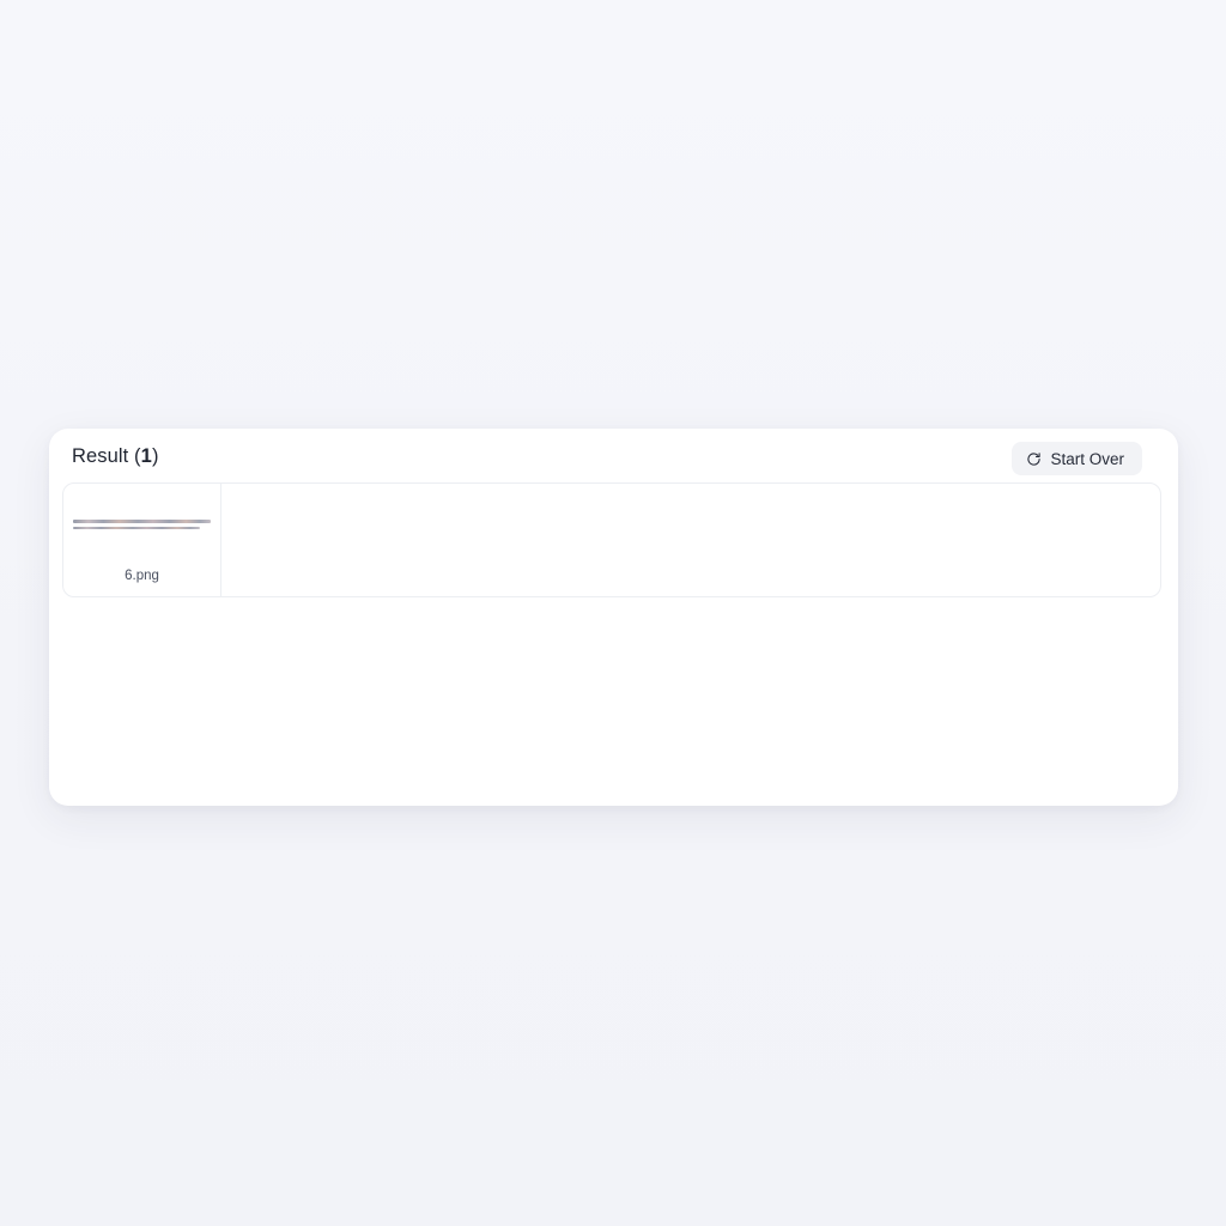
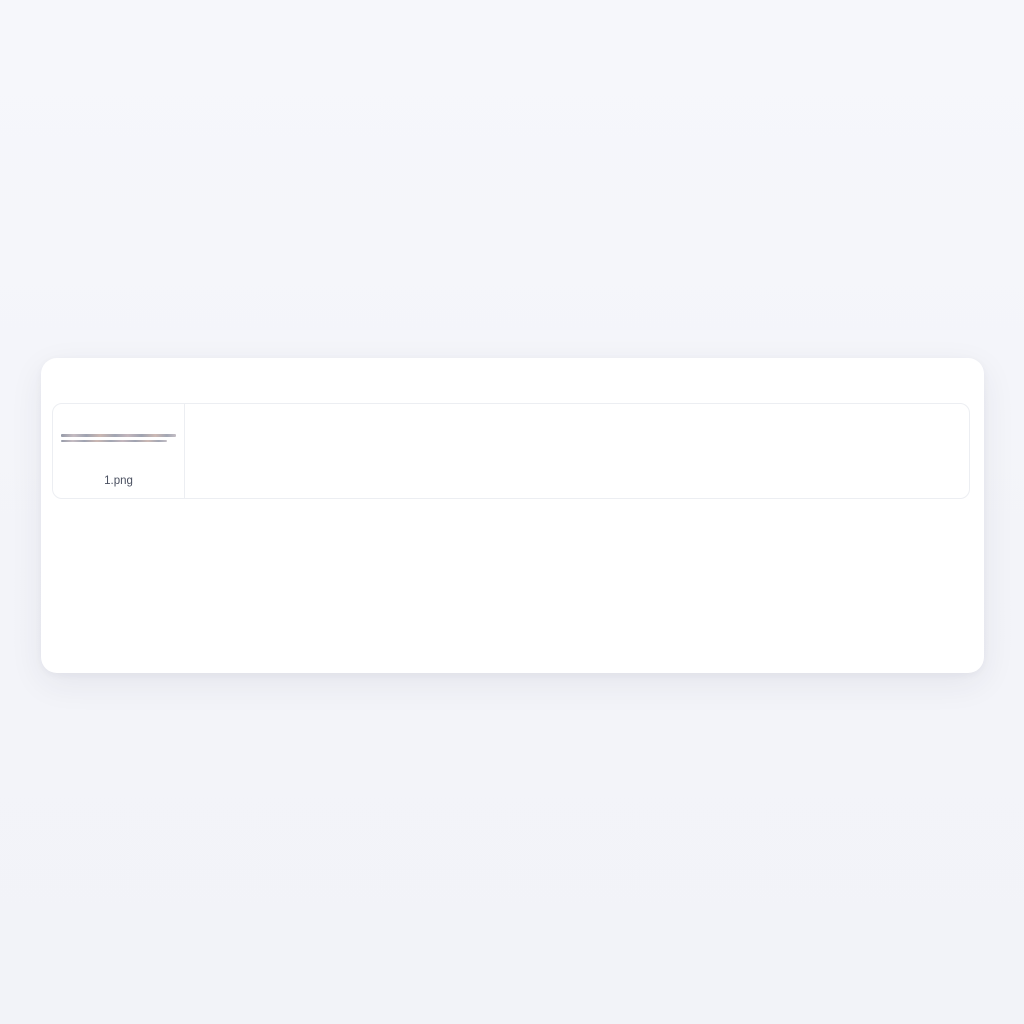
- Result (1)
- Start Over
- 6.png
+ 1.png
